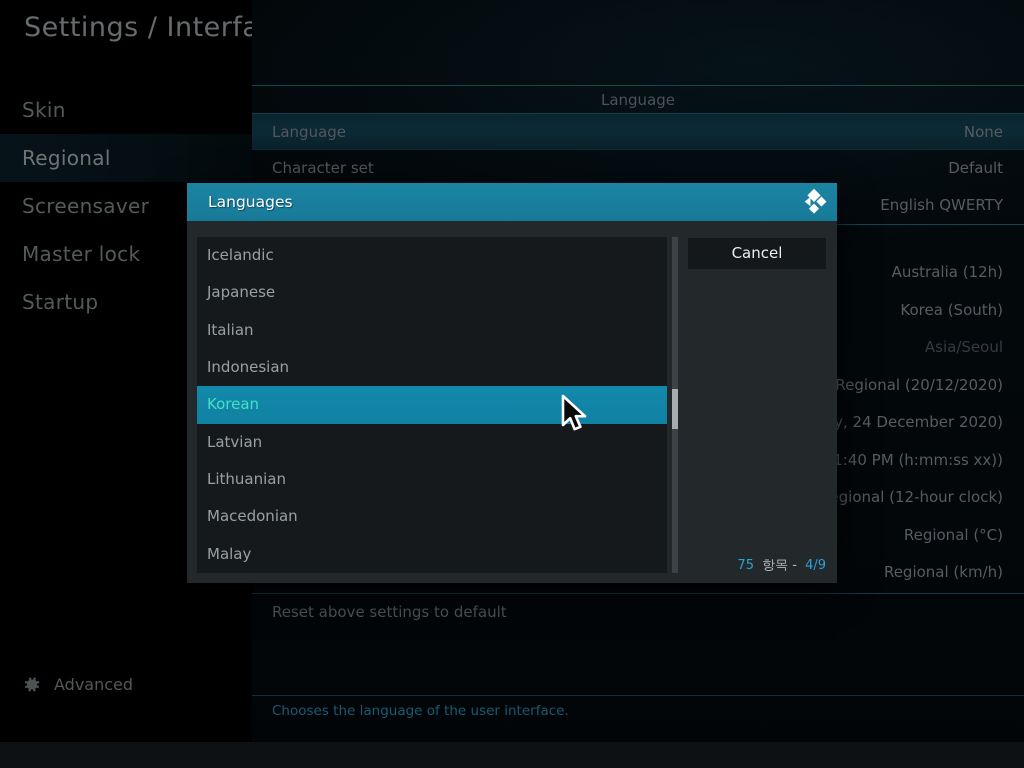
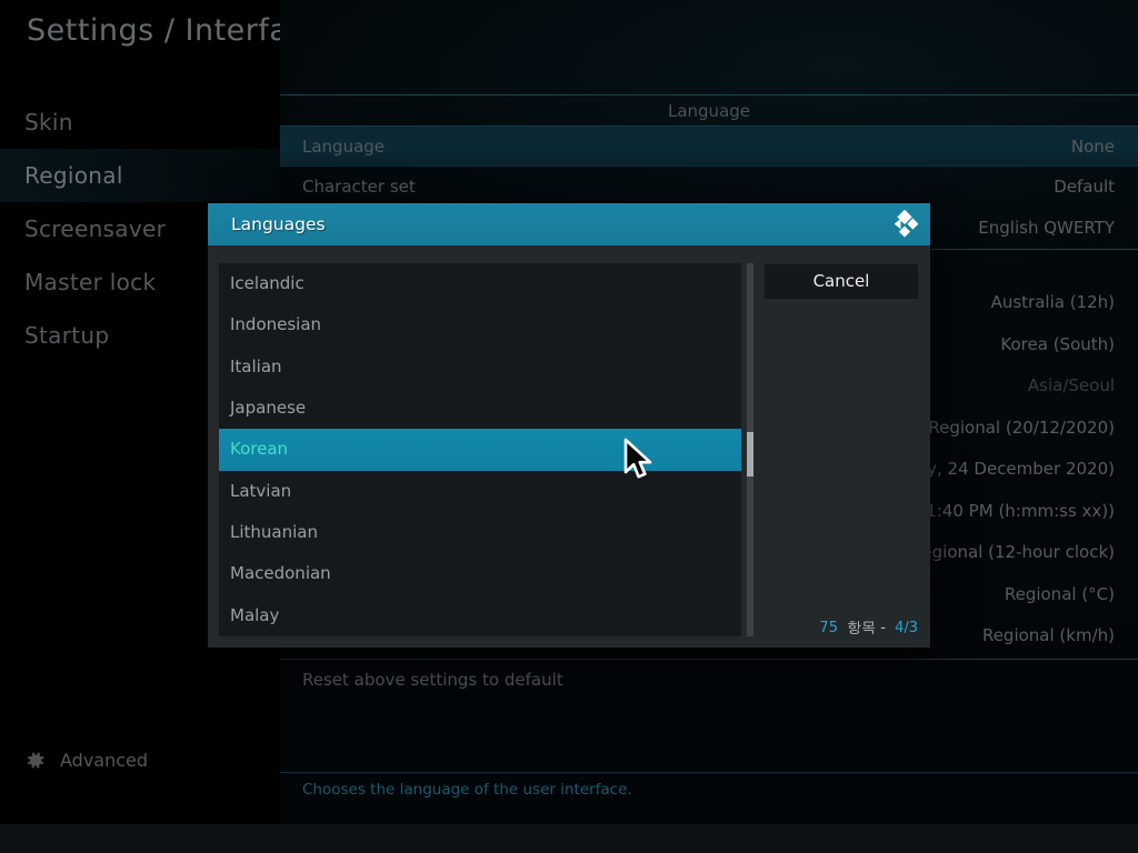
  Settings / Interfa
  Skin
  Regional
  Screensaver
  Master lock
  Startup
  Language
  Language
  None
  Character set
  Default
  English QWERTY
  Australia (12h)
  Korea (South)
  Asia/Seoul
  Regional (20/12/2020)
  y, 24 December 2020)
  1:40 PM (h:mm:ss xx))
  gional (12-hour clock)
  Regional (°C)
  Regional (km/h)
  Reset above settings to default
  Chooses the language of the user interface.
  Advanced
  Languages
  Icelandic
- Japanese
+ Indonesian
  Italian
- Indonesian
+ Japanese
  Korean
  Latvian
  Lithuanian
  Macedonian
  Malay
  Cancel
- 75 항목 - 4/9
+ 75 항목 - 4/3
